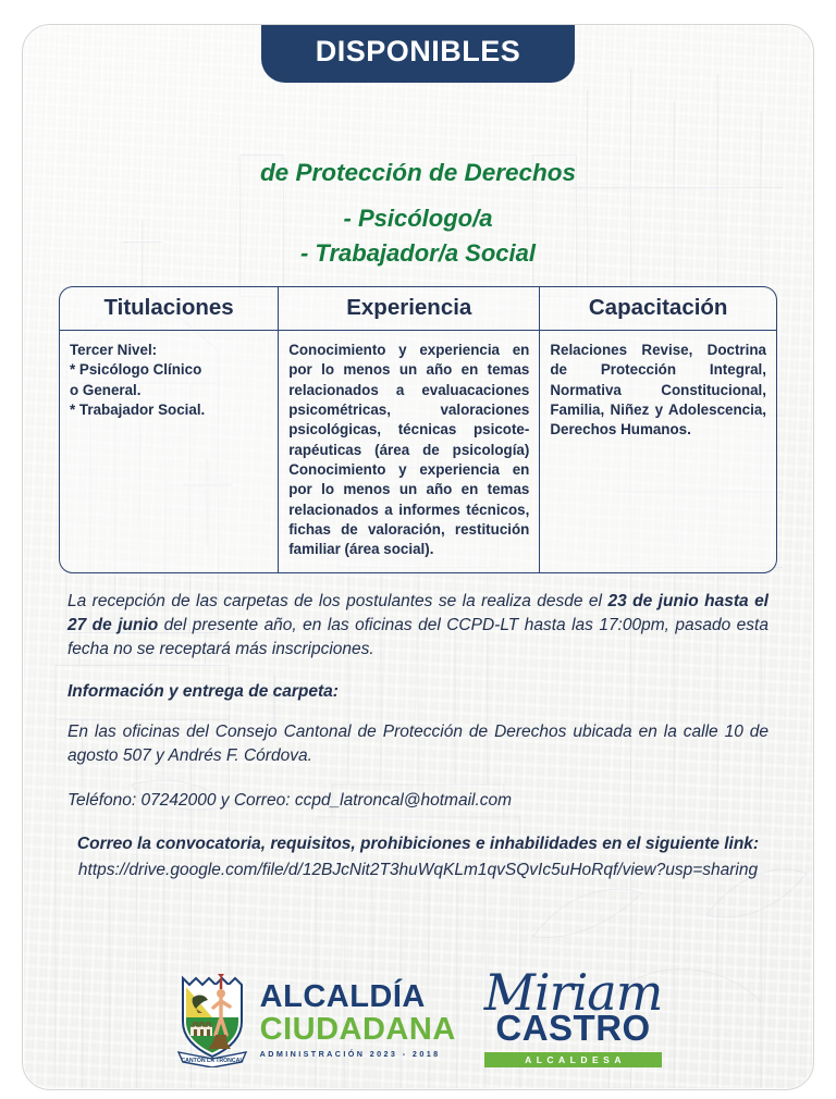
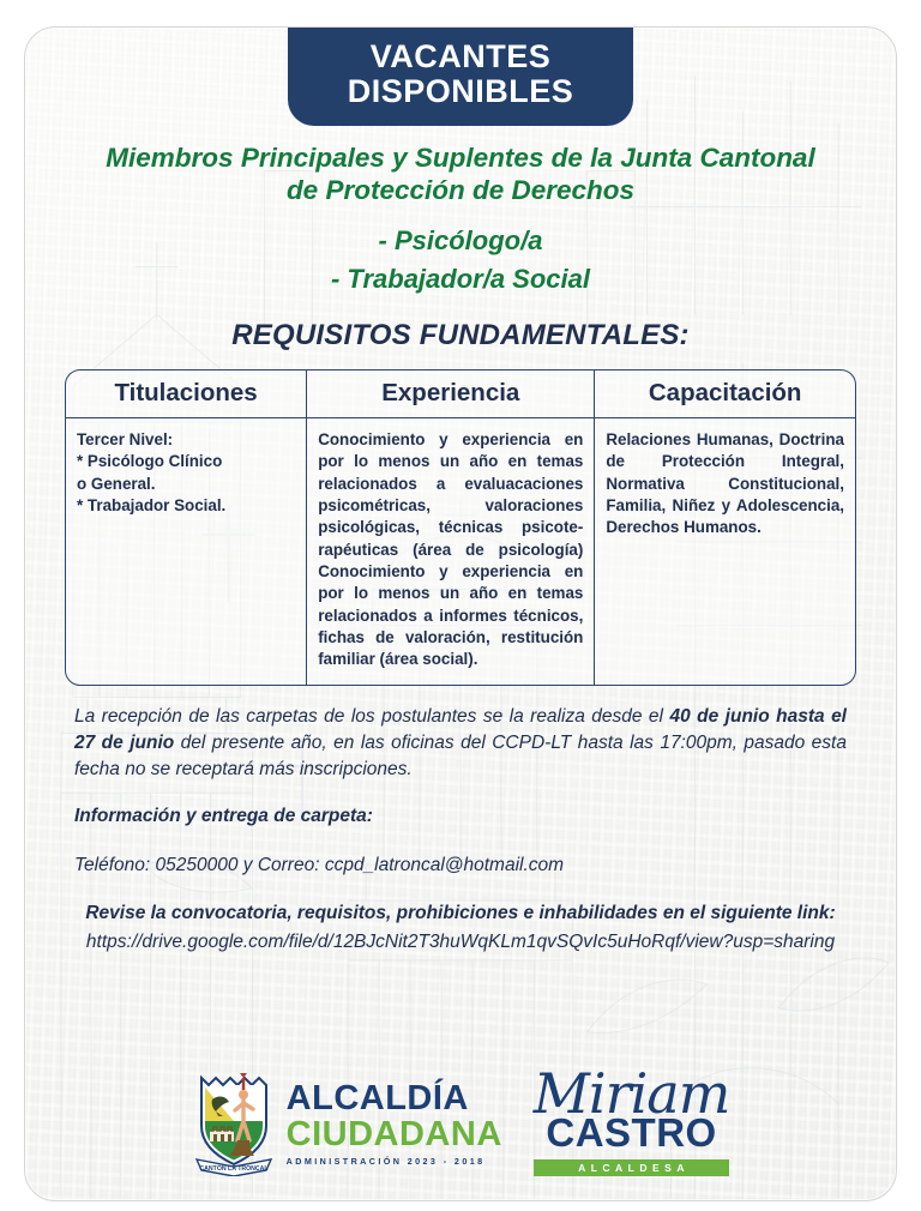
+ VACANTES
  DISPONIBLES
+ Miembros Principales y Suplentes de la Junta Cantonal
  de Protección de Derechos
  - Psicólogo/a
  - Trabajador/a Social
+ REQUISITOS FUNDAMENTALES:
  Titulaciones	Experiencia	Capacitación
- Tercer Nivel: * Psicólogo Clínico o General. * Trabajador Social.	Conocimiento y experiencia en por lo menos un año en temas relacionados a evaluacaciones psicométricas, valoraciones psicológicas, técnicas psicote-rapéuticas (área de psicología) Conocimiento y experiencia en por lo menos un año en temas relacionados a informes técnicos, fichas de valoración, restitución familiar (área social).	Relaciones Revise, Doctrina de Protección Integral, Normativa Constitucional, Familia, Niñez y Adolescencia, Derechos Humanos.
+ Tercer Nivel: * Psicólogo Clínico o General. * Trabajador Social.	Conocimiento y experiencia en por lo menos un año en temas relacionados a evaluacaciones psicométricas, valoraciones psicológicas, técnicas psicote-rapéuticas (área de psicología) Conocimiento y experiencia en por lo menos un año en temas relacionados a informes técnicos, fichas de valoración, restitución familiar (área social).	Relaciones Humanas, Doctrina de Protección Integral, Normativa Constitucional, Familia, Niñez y Adolescencia, Derechos Humanos.
- La recepción de las carpetas de los postulantes se la realiza desde el 23 de junio hasta el 27 de junio del presente año, en las oficinas del CCPD-LT hasta las 17:00pm, pasado esta fecha no se receptará más inscripciones.
+ La recepción de las carpetas de los postulantes se la realiza desde el 40 de junio hasta el 27 de junio del presente año, en las oficinas del CCPD-LT hasta las 17:00pm, pasado esta fecha no se receptará más inscripciones.
  Información y entrega de carpeta:
- En las oficinas del Consejo Cantonal de Protección de Derechos ubicada en la calle 10 de agosto 507 y Andrés F. Córdova.
- Teléfono: 07242000 y Correo: ccpd_latroncal@hotmail.com
+ Teléfono: 05250000 y Correo: ccpd_latroncal@hotmail.com
- Correo la convocatoria, requisitos, prohibiciones e inhabilidades en el siguiente link:
+ Revise la convocatoria, requisitos, prohibiciones e inhabilidades en el siguiente link:
  https://drive.google.com/file/d/12BJcNit2T3huWqKLm1qvSQvIc5uHoRqf/view?usp=sharing
  ALCALDÍA
  CIUDADANA
  ADMINISTRACIÓN 2023 - 2018
  Miriam
  CASTRO
  ALCALDESA
